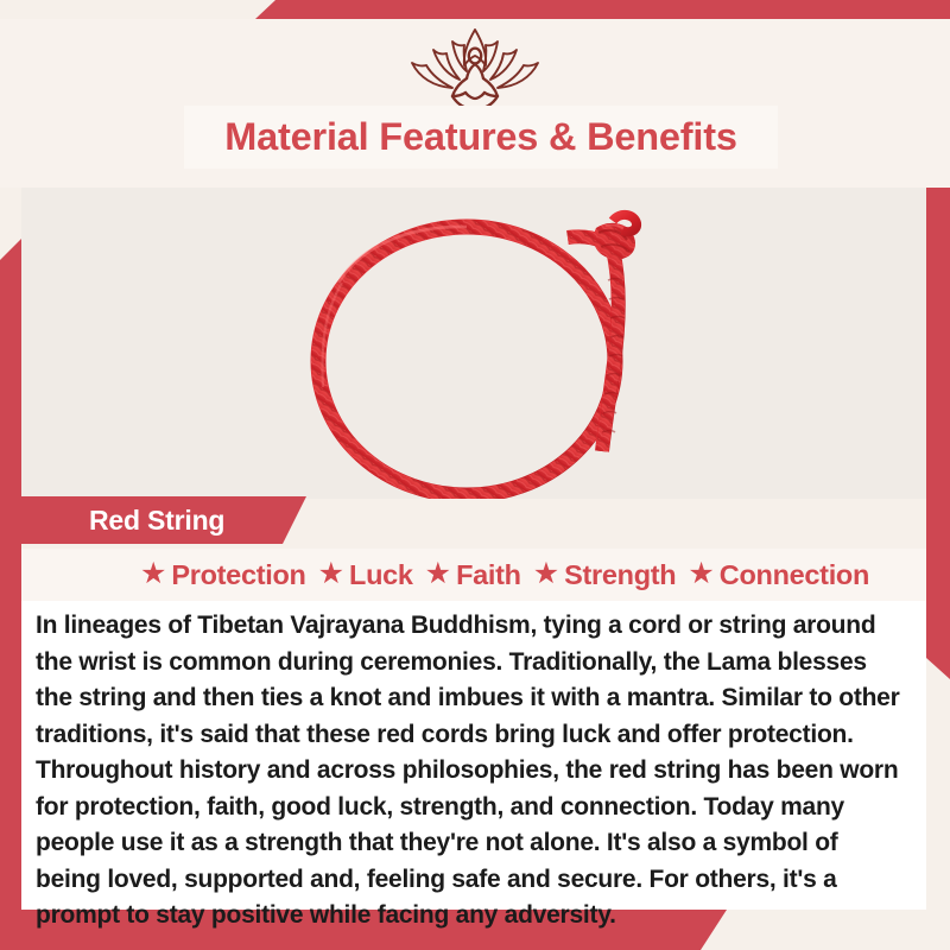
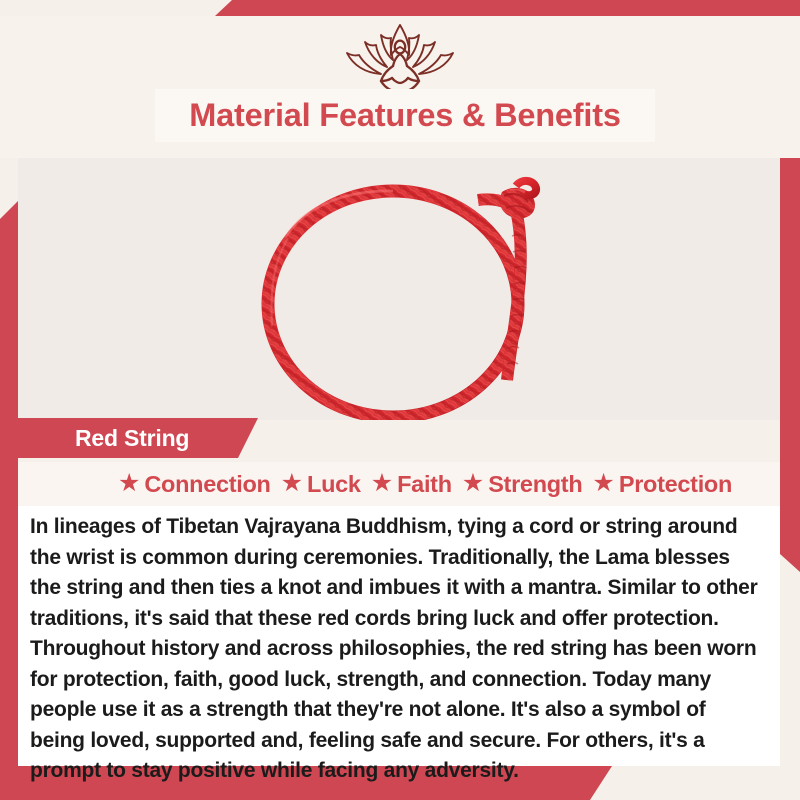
  Material Features & Benefits
  Red String
  ★
- Protection
+ Connection
  ★
  Luck
  ★
  Faith
  ★
  Strength
  ★
- Connection
+ Protection
  In lineages of Tibetan Vajrayana Buddhism, tying a cord or string around the wrist is common during ceremonies. Traditionally, the Lama blesses the string and then ties a knot and imbues it with a mantra. Similar to other traditions, it's said that these red cords bring luck and offer protection. Throughout history and across philosophies, the red string has been worn for protection, faith, good luck, strength, and connection. Today many people use it as a strength that they're not alone. It's also a symbol of being loved, supported and, feeling safe and secure. For others, it's a prompt to stay positive while facing any adversity.
